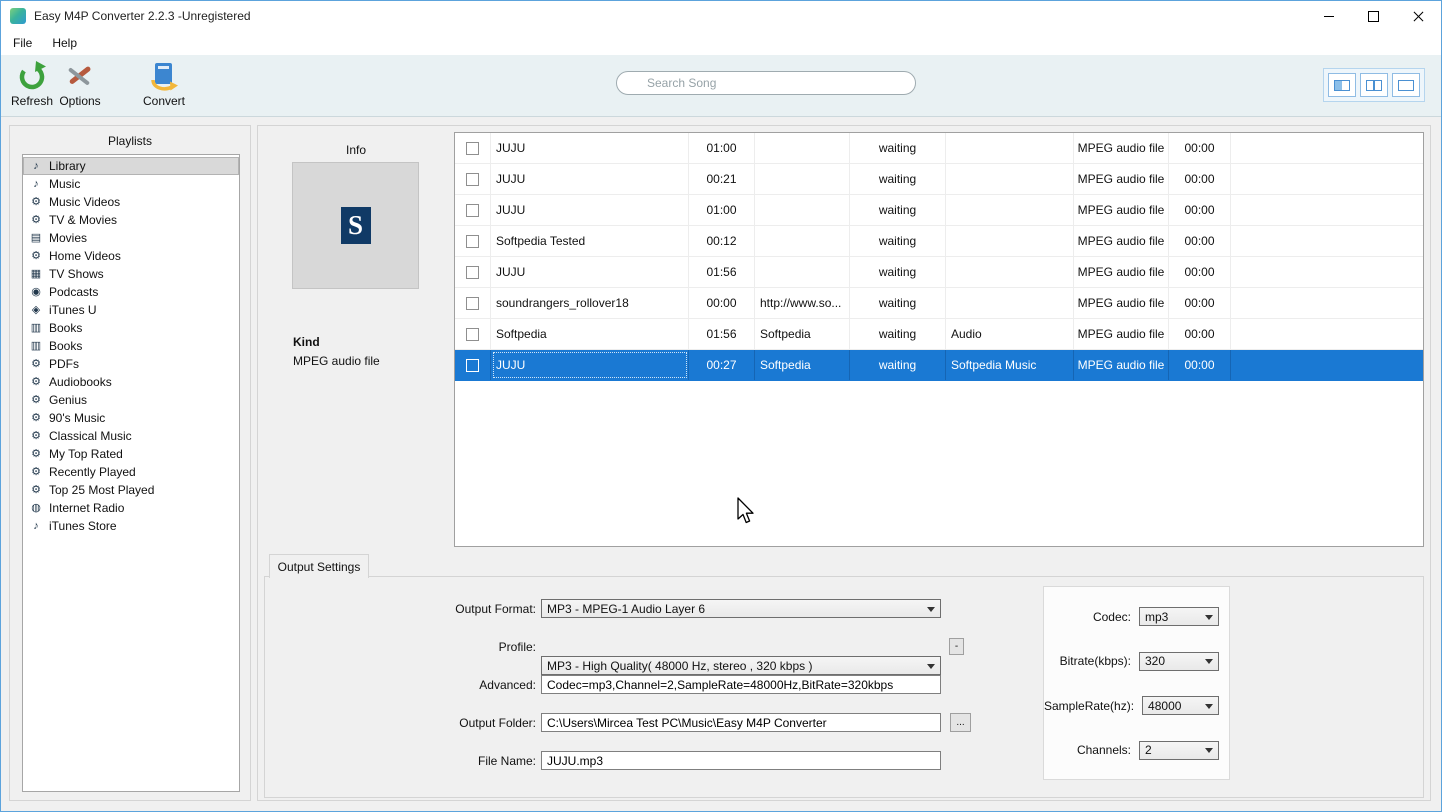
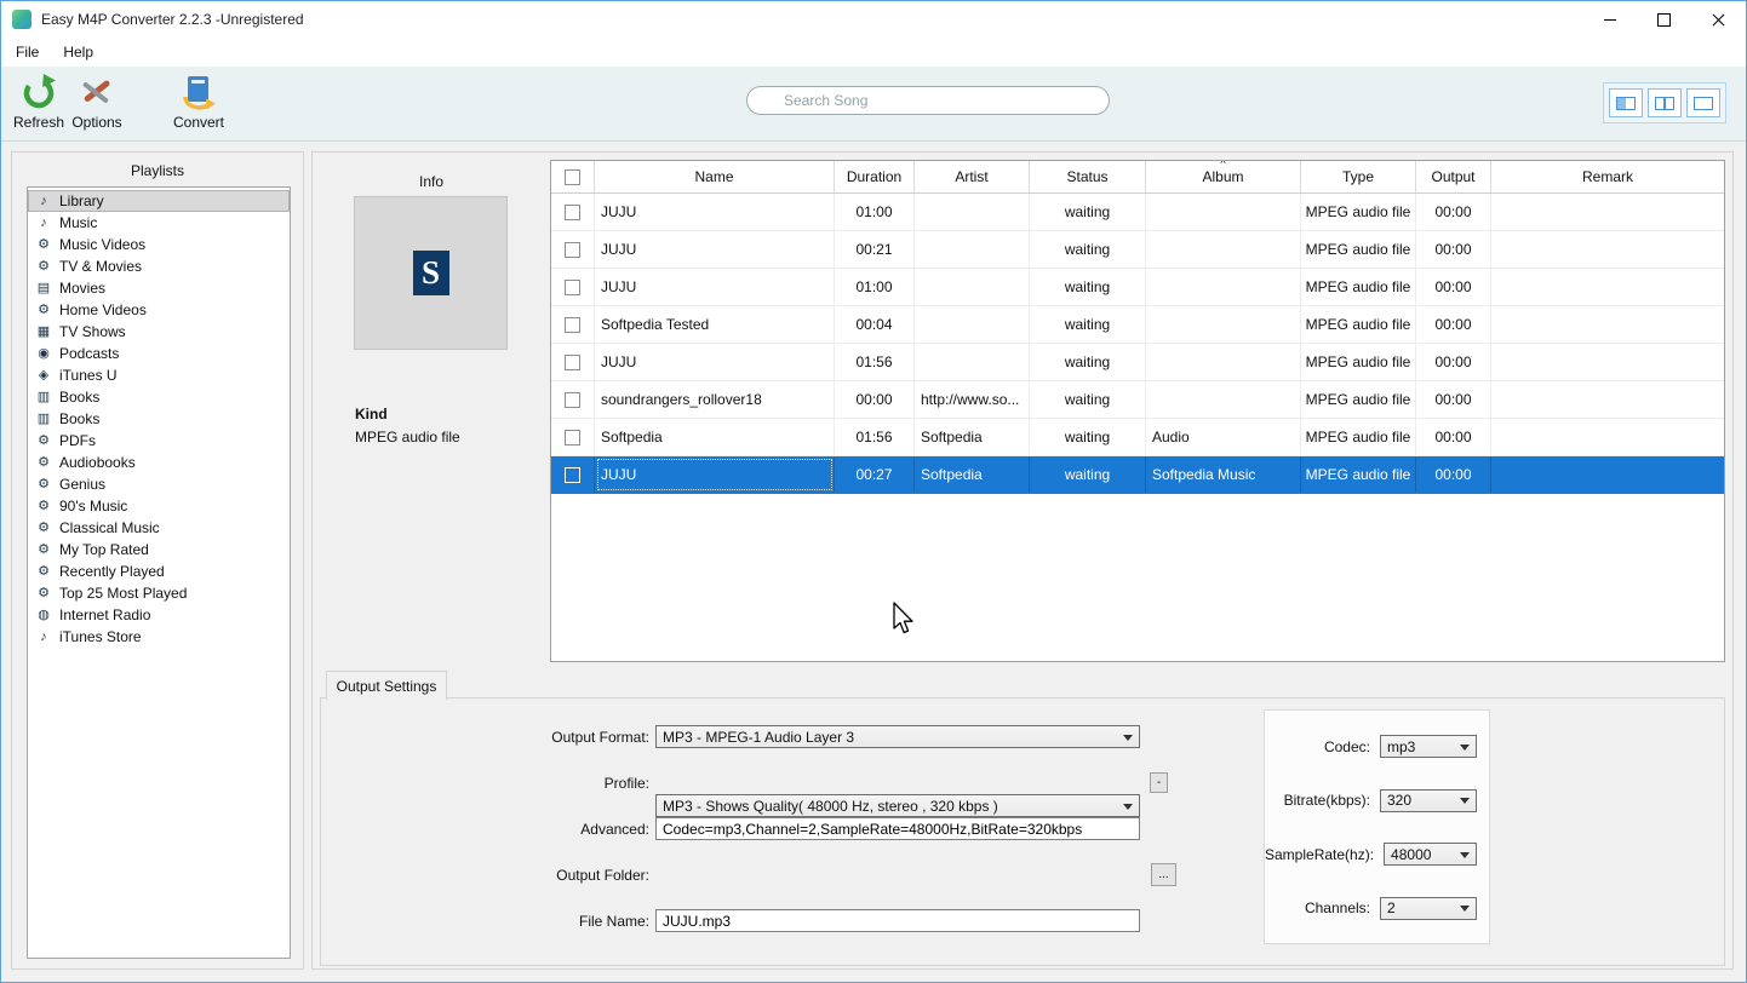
  Easy M4P Converter 2.2.3 -Unregistered
  File
  Help
  Refresh
  Options
  Convert
  Search Song
  Playlists
  ♪
  Library
  ♪
  Music
  ⚙
  Music Videos
  ⚙
  TV & Movies
  ▤
  Movies
  ⚙
  Home Videos
  ▦
  TV Shows
  ◉
  Podcasts
  ◈
  iTunes U
  ▥
  Books
  ▥
  Books
  ⚙
  PDFs
  ⚙
  Audiobooks
  ⚙
  Genius
  ⚙
  90's Music
  ⚙
  Classical Music
  ⚙
  My Top Rated
  ⚙
  Recently Played
  ⚙
  Top 25 Most Played
  ◍
  Internet Radio
  ♪
  iTunes Store
  Info
  S
  Kind
  MPEG audio file
+ Name
+ Duration
+ Artist
+ Status
+ ^
+ Album
+ Type
+ Output
+ Remark
  JUJU
  01:00
  waiting
  MPEG audio file
  00:00
  JUJU
  00:21
  waiting
  MPEG audio file
  00:00
  JUJU
  01:00
  waiting
  MPEG audio file
  00:00
  Softpedia Tested
- 00:12
+ 00:04
  waiting
  MPEG audio file
  00:00
  JUJU
  01:56
  waiting
  MPEG audio file
  00:00
  soundrangers_rollover18
  00:00
  http://www.so...
  waiting
  MPEG audio file
  00:00
  Softpedia
  01:56
  Softpedia
  waiting
  Audio
  MPEG audio file
  00:00
  JUJU
  00:27
  Softpedia
  waiting
  Softpedia Music
  MPEG audio file
  00:00
  Output Settings
  Output Format:
- MP3 - MPEG-1 Audio Layer 6
+ MP3 - MPEG-1 Audio Layer 3
  Profile:
- MP3 - High Quality( 48000 Hz, stereo , 320 kbps )
+ MP3 - Shows Quality( 48000 Hz, stereo , 320 kbps )
  -
  Advanced:
  Codec=mp3,Channel=2,SampleRate=48000Hz,BitRate=320kbps
  Output Folder:
- C:\Users\Mircea Test PC\Music\Easy M4P Converter
  ...
  File Name:
  JUJU.mp3
  Codec:
  mp3
  Bitrate(kbps):
  320
  SampleRate(hz):
  48000
  Channels:
  2
